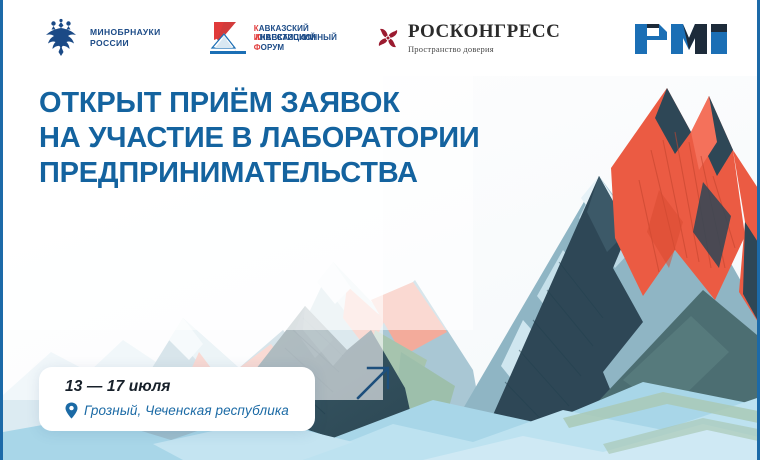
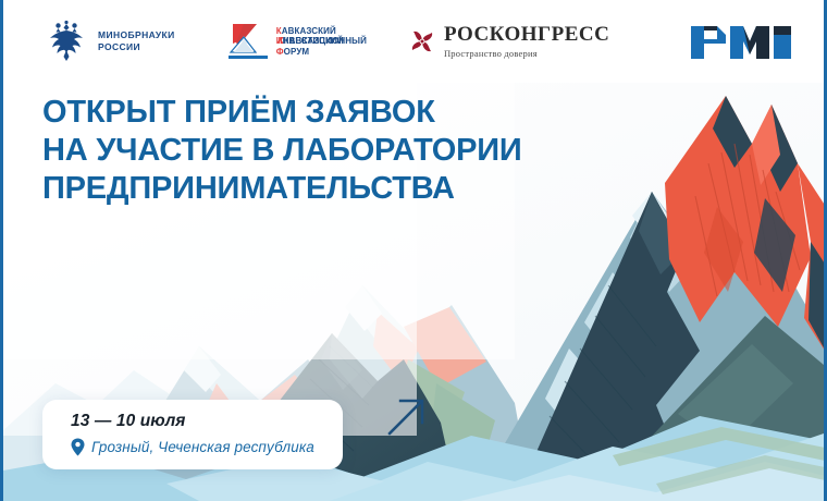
  МИНОБРНАУКИ
  РОССИИ
  ККАВКАЗСКИЙ
  КАВКАЗСКИЙ
  ИНВЕСТИЦИОННЫЙ
  ФОРУМ
  РОСКОНГРЕСС
  Пространство доверия
  ОТКРЫТ ПРИЁМ ЗАЯВОК
  НА УЧАСТИЕ В ЛАБОРАТОРИИ
  ПРЕДПРИНИМАТЕЛЬСТВА
- 13 — 17 июля
+ 13 — 10 июля
  Грозный, Чеченская республика
